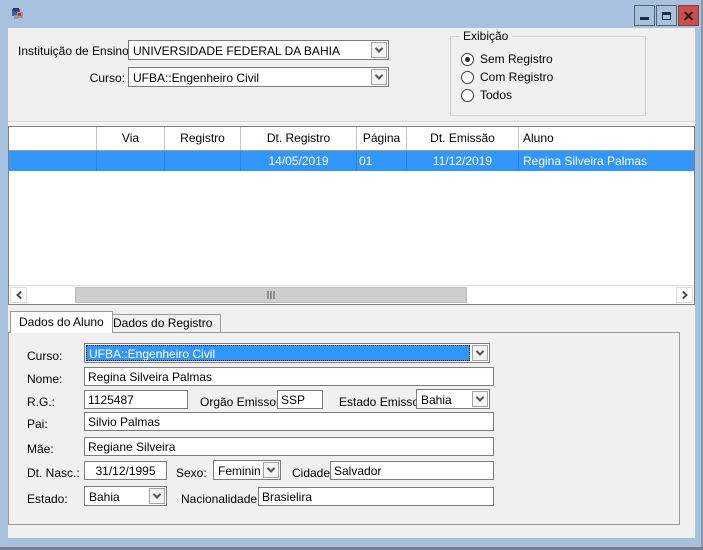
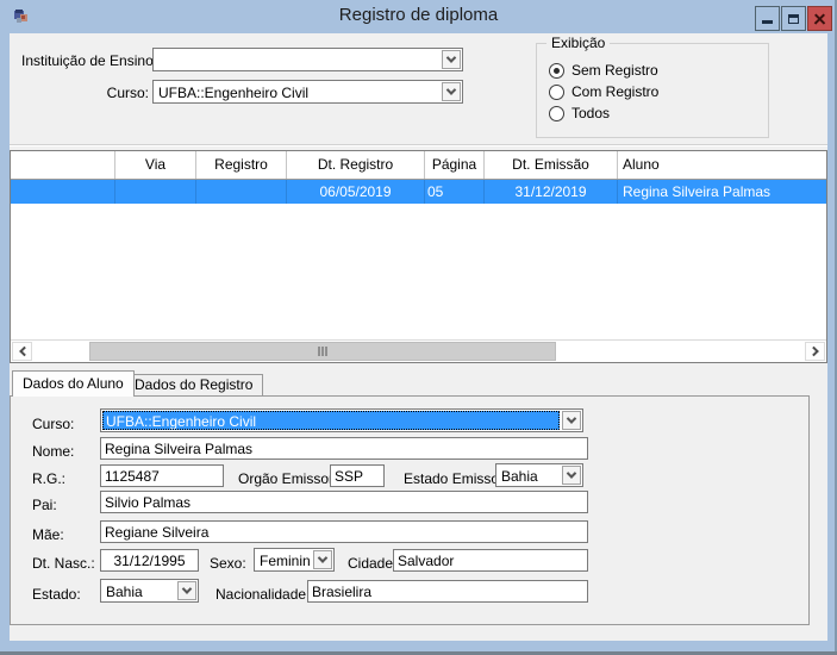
+ Registro de diploma
  Instituição de Ensin
- UNIVERSIDADE FEDERAL DA BAHIA
  Curso:
  UFBA::Engenheiro Civil
  Exibição
  Sem Registro
  Com Registro
  Todos
  Via
  Registro
  Dt. Registro
  Página
  Dt. Emissão
  Aluno
- 14/05/2019
+ 06/05/2019
- 01
+ 05
- 11/12/2019
+ 31/12/2019
  Regina Silveira Palmas
  Dados do Aluno
  Dados do Registro
  Curso:
  UFBA::Engenheiro Civil
  Nome:
  Regina Silveira Palmas
  R.G.:
  1125487
  Orgão Emisso
  SSP
  Estado Emiss
  Bahia
  Pai:
  Silvio Palmas
  Mãe:
  Regiane Silveira
  Dt. Nasc.:
  31/12/1995
  Sexo:
  Feminin
  Cidade
  Salvador
  Estado:
  Bahia
  Nacionalidade
  Brasielira
